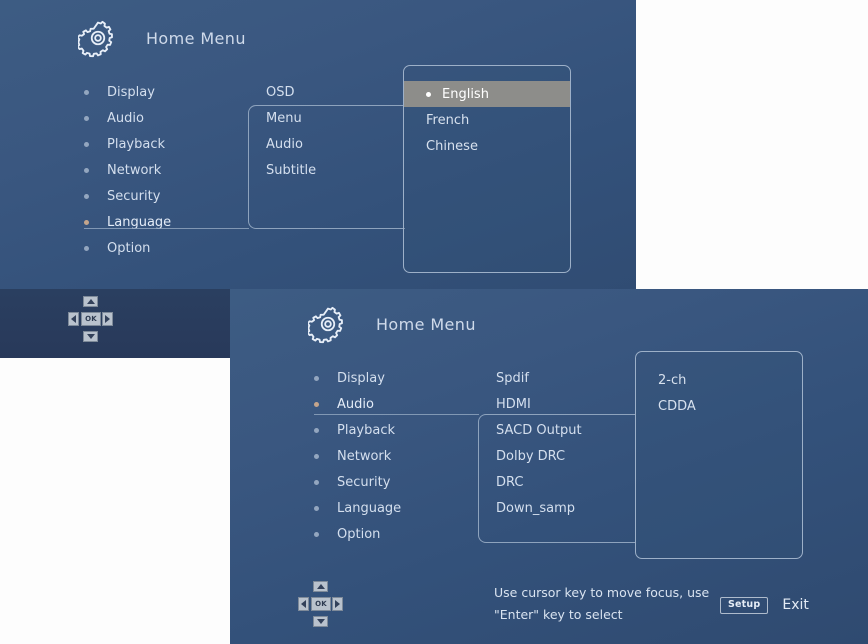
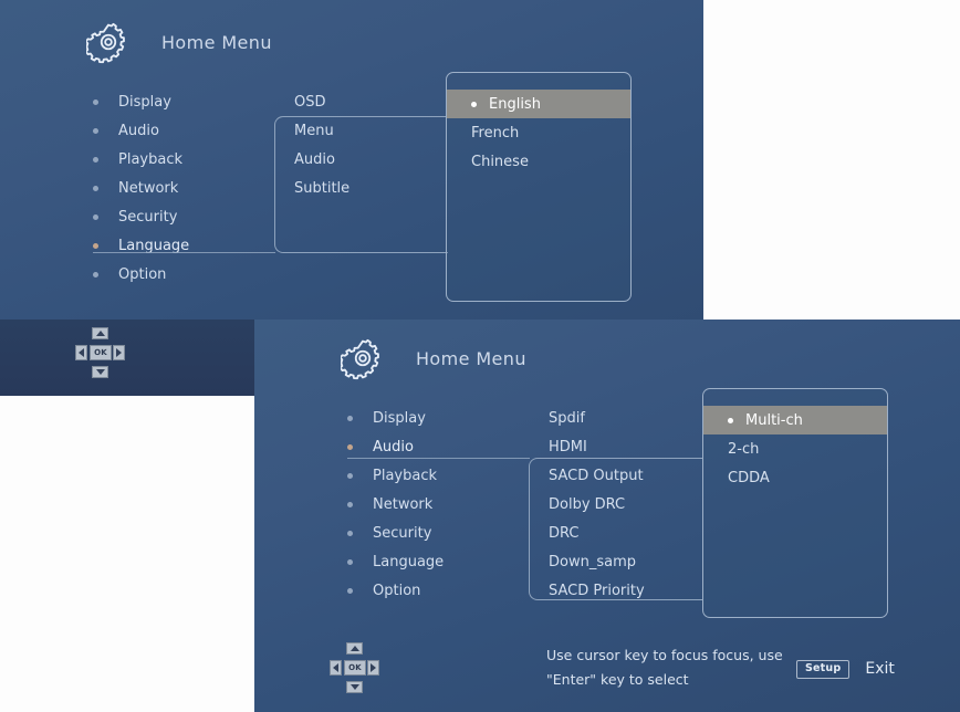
  Home Menu
  Display
  Audio
  Playback
  Network
  Security
  Language
  Option
  OSD
  Menu
  Audio
  Subtitle
  English
  French
  Chinese
  OK
  Home Menu
  Display
  Audio
  Playback
  Network
  Security
  Language
  Option
  Spdif
  HDMI
  SACD Output
  Dolby DRC
  DRC
  Down_samp
+ SACD Priority
+ Multi-ch
  2-ch
  CDDA
  OK
- Use cursor key to move focus, use
+ Use cursor key to focus focus, use
  "Enter" key to select
  Setup
  Exit
